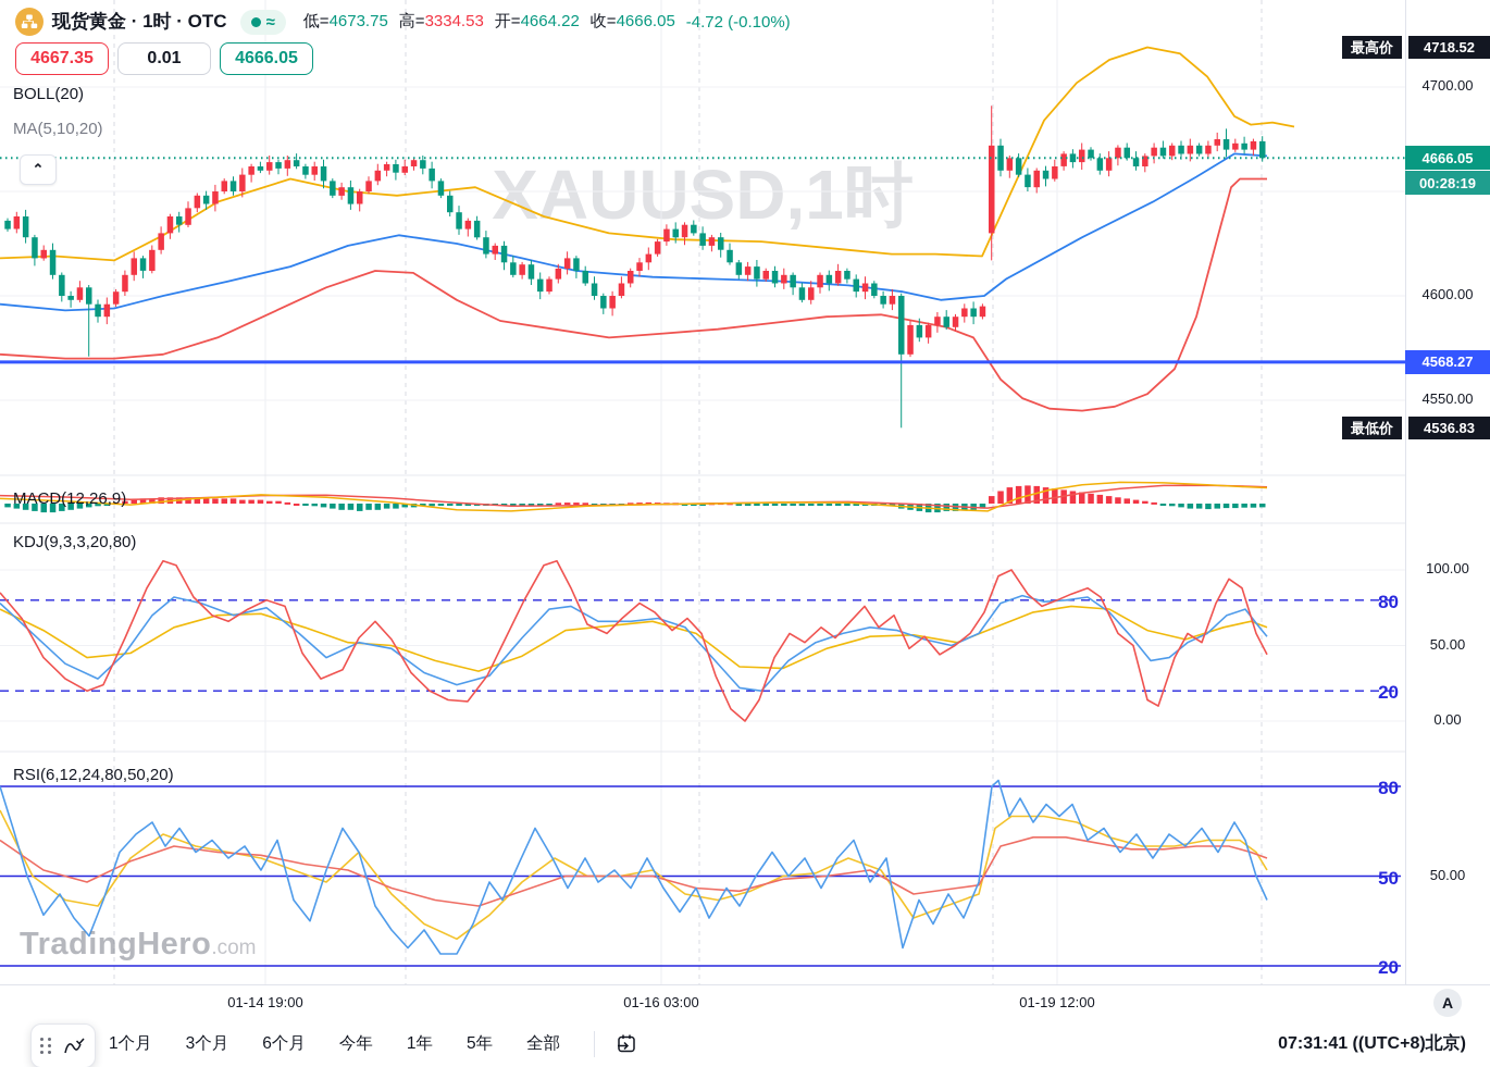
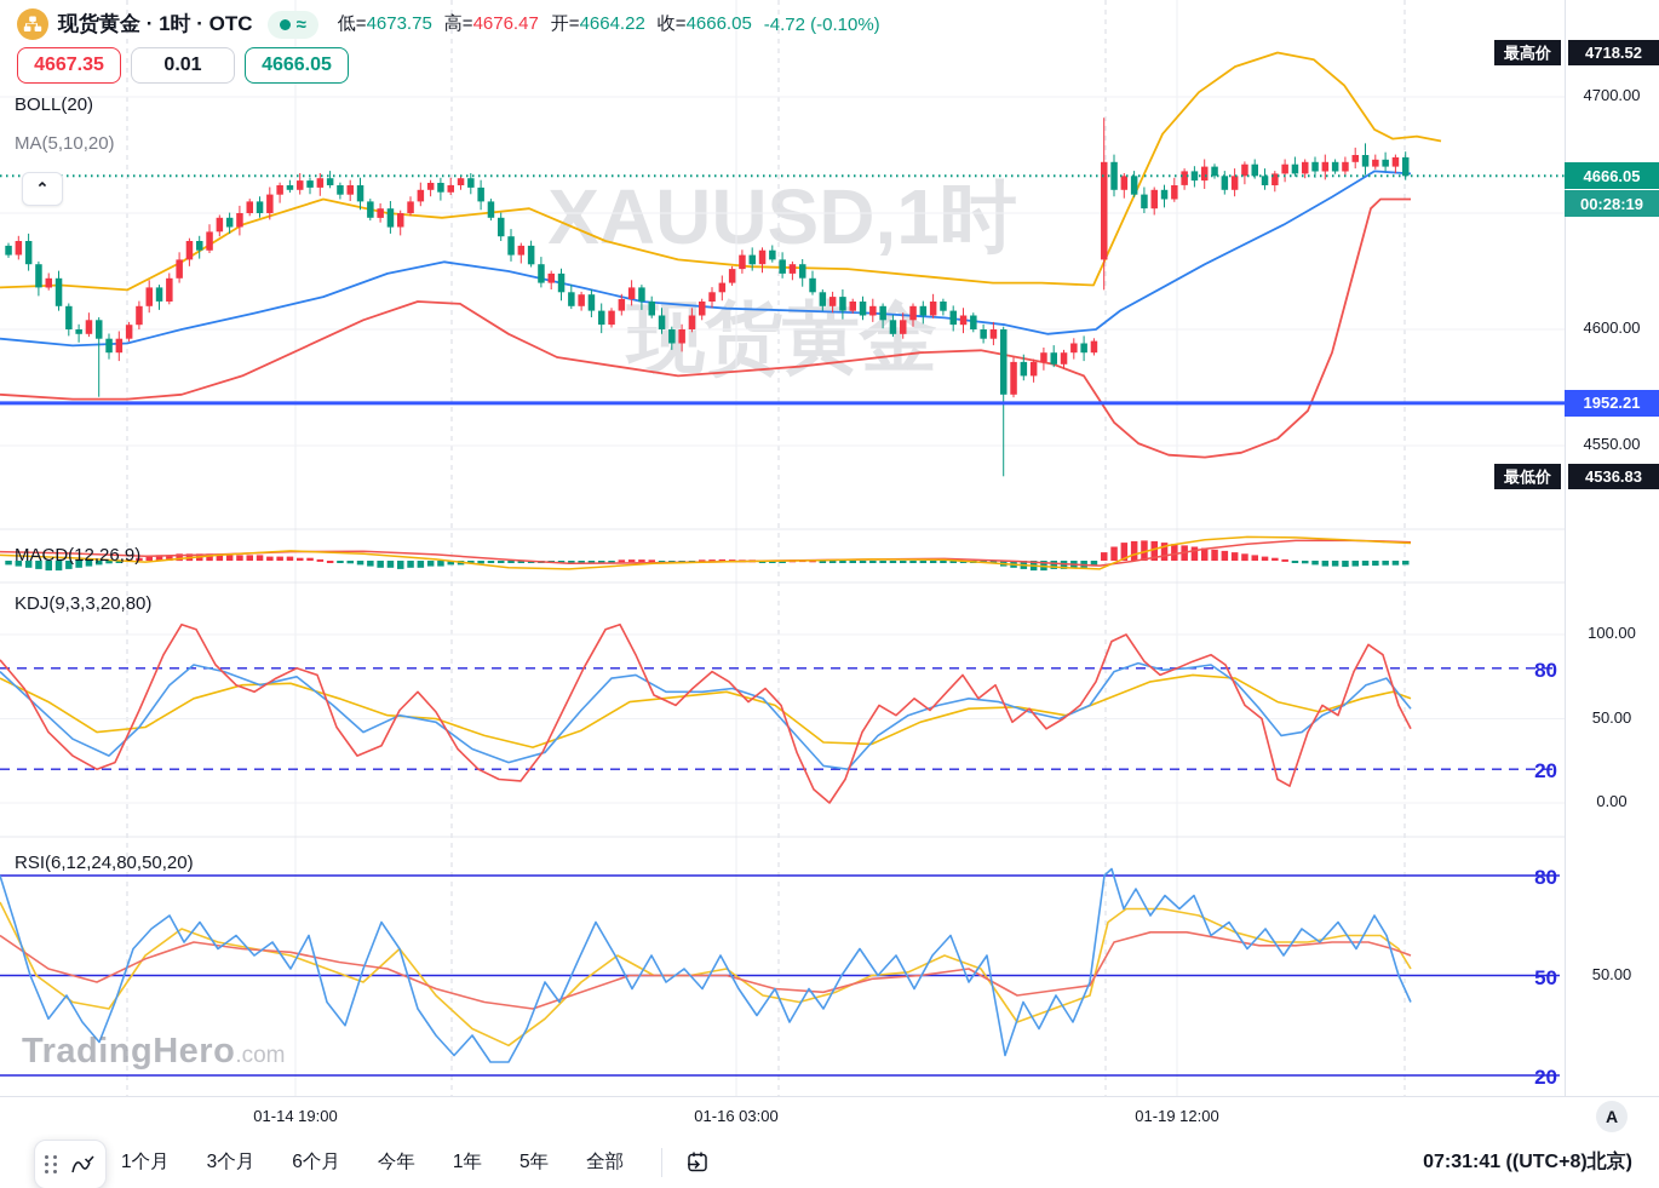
  XAUUSD,1时
+ 现货黄金
  TradingHero.com
  4700.00
  4600.00
  4550.00
  100.00
  50.00
  0.00
  50.00
  80
  20
  80
  50
  20
  最高价
  4718.52
  4666.05
  00:28:19
- 4568.27
+ 1952.21
  最低价
  4536.83
  现货黄金 · 1时 · OTC
  ≈
  低=4673.75
- 高=3334.53
+ 高=4676.47
  开=4664.22
  收=4666.05
  -4.72 (-0.10%)
  4667.35
  0.01
  4666.05
  BOLL(20)
  MA(5,10,20)
  MACD(12,26,9)
  KDJ(9,3,3,20,80)
  RSI(6,12,24,80,50,20)
  ⌃
  01-14 19:00
  01-16 03:00
  01-19 12:00
  A
  1个月
  3个月
  6个月
  今年
  1年
  5年
  全部
  07:31:41 ((UTC+8)北京)
